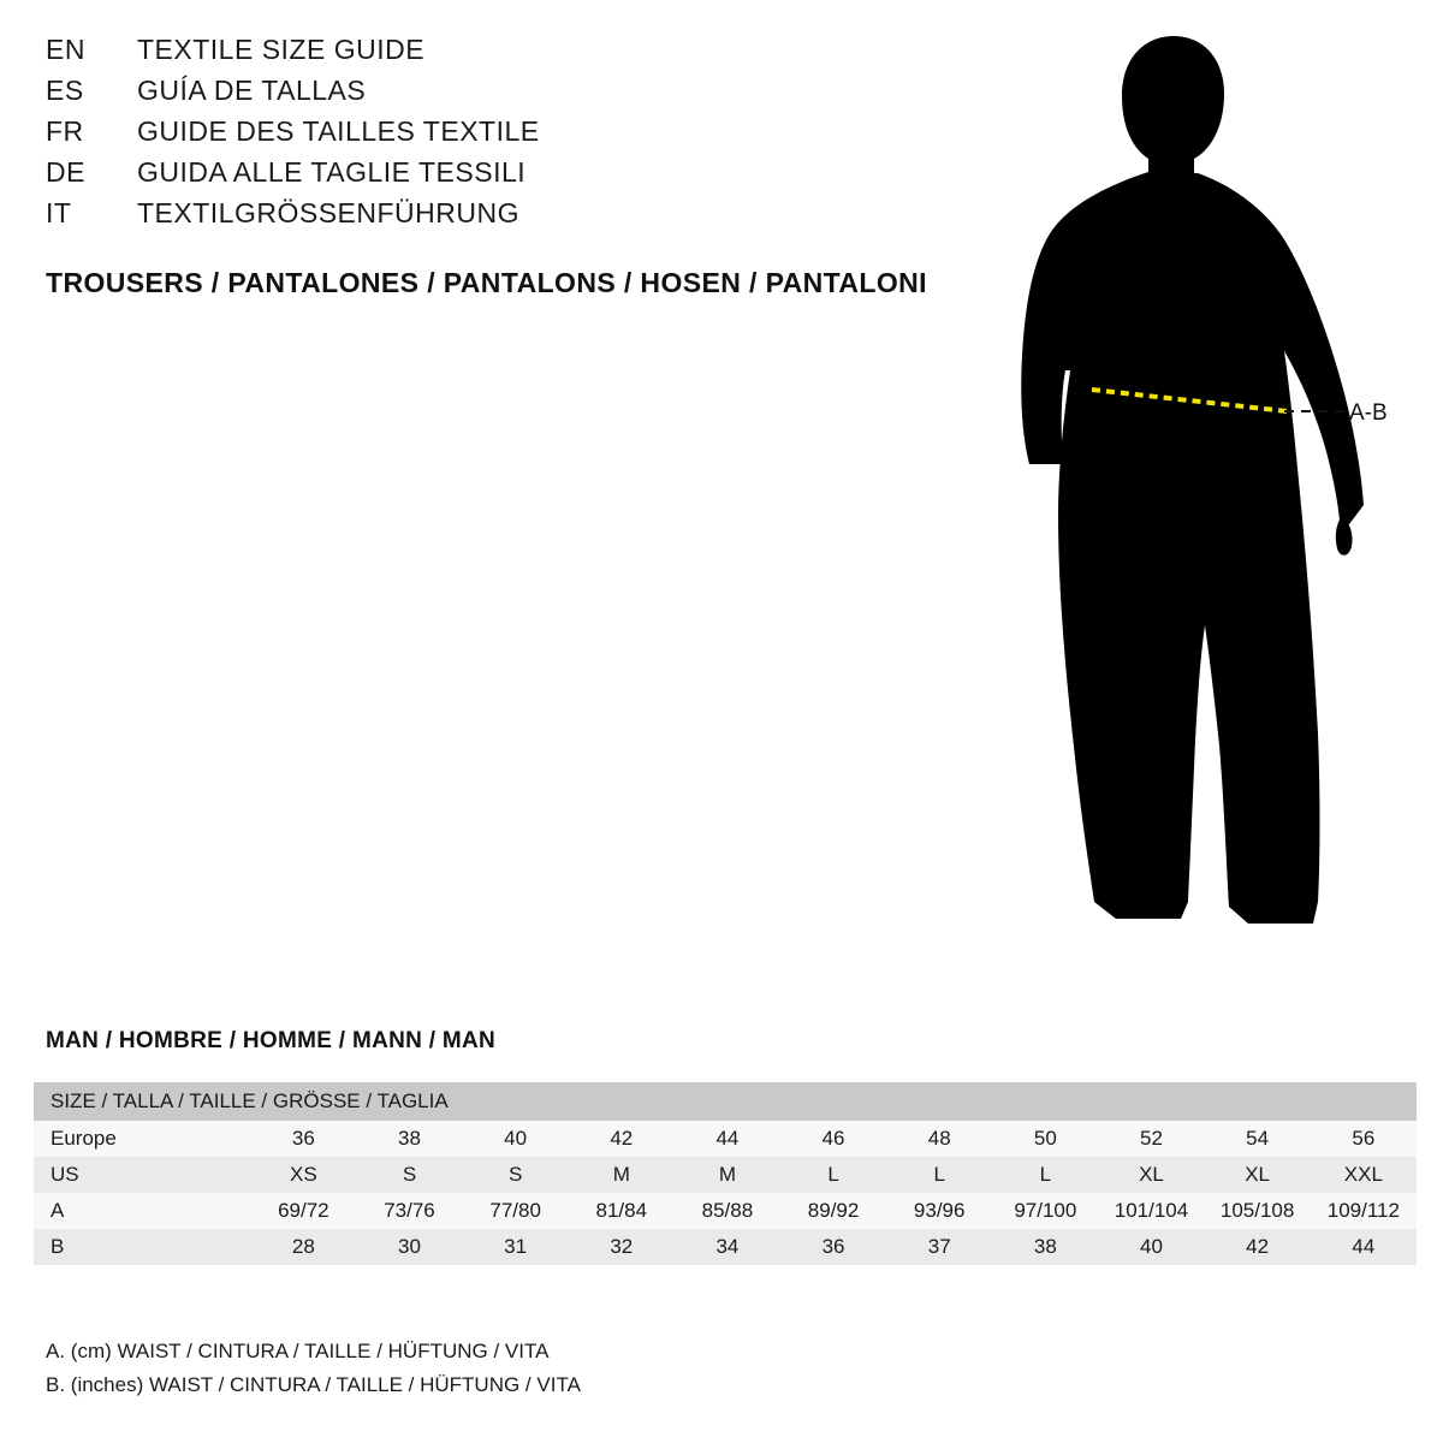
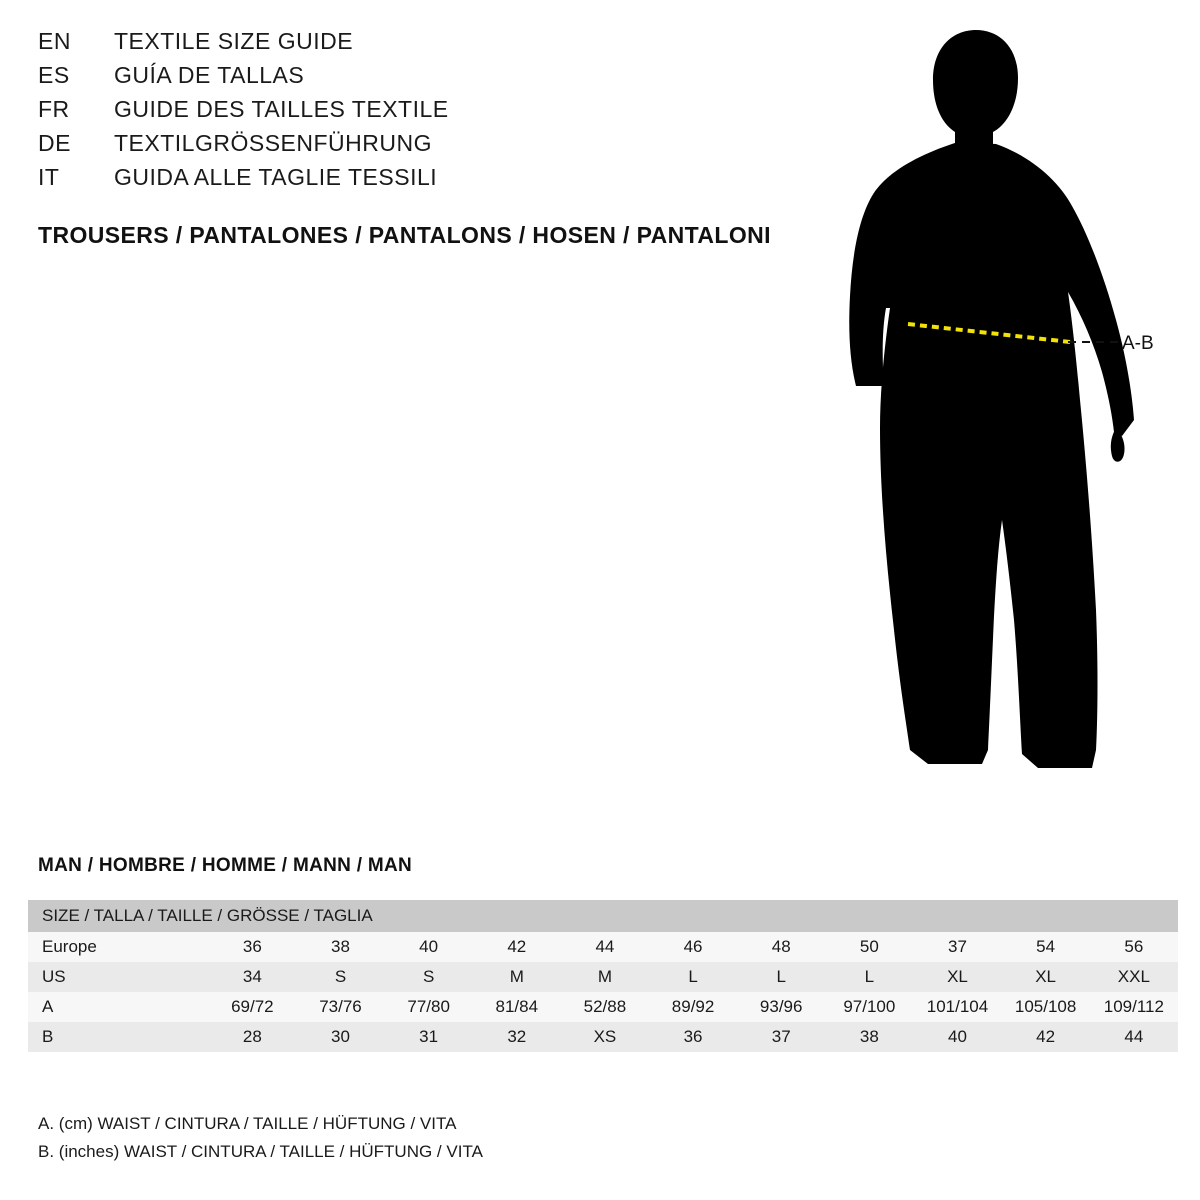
  EN
  TEXTILE SIZE GUIDE
  ES
  GUÍA DE TALLAS
  FR
  GUIDE DES TAILLES TEXTILE
  DE
- GUIDA ALLE TAGLIE TESSILI
+ TEXTILGRÖSSENFÜHRUNG
  IT
- TEXTILGRÖSSENFÜHRUNG
+ GUIDA ALLE TAGLIE TESSILI
  TROUSERS / PANTALONES / PANTALONS / HOSEN / PANTALONI
  A-B
  MAN / HOMBRE / HOMME / MANN / MAN
  SIZE / TALLA / TAILLE / GRÖSSE / TAGLIA
- Europe	36	38	40	42	44	46	48	50	52	54	56
+ Europe	36	38	40	42	44	46	48	50	37	54	56
- US	XS	S	S	M	M	L	L	L	XL	XL	XXL
+ US	34	S	S	M	M	L	L	L	XL	XL	XXL
- A	69/72	73/76	77/80	81/84	85/88	89/92	93/96	97/100	101/104	105/108	109/112
+ A	69/72	73/76	77/80	81/84	52/88	89/92	93/96	97/100	101/104	105/108	109/112
- B	28	30	31	32	34	36	37	38	40	42	44
+ B	28	30	31	32	XS	36	37	38	40	42	44
  A. (cm) WAIST / CINTURA / TAILLE / HÜFTUNG / VITA
  B. (inches) WAIST / CINTURA / TAILLE / HÜFTUNG / VITA
